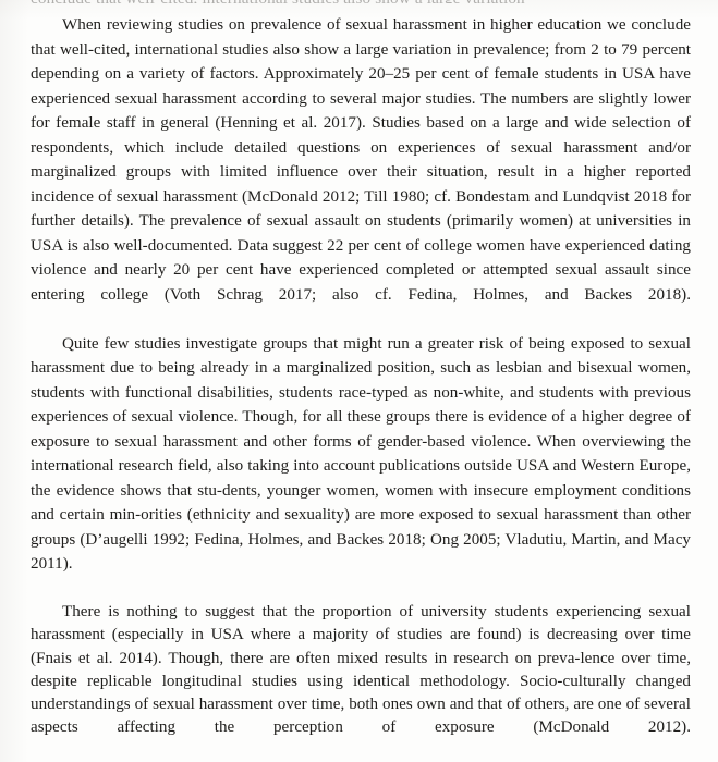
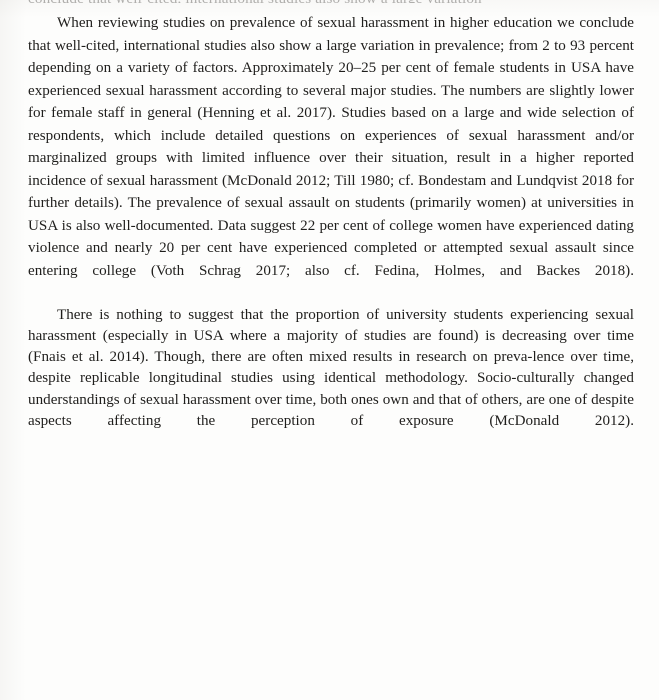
- When reviewing studies on prevalence of sexual harassment in higher education we conclude that well-cited, international studies also show a large variation in prevalence; from 2 to 79 percent depending on a variety of factors. Approximately 20–25 per cent of female students in USA have experienced sexual harassment according to several major studies. The numbers are slightly lower for female staff in general (Henning et al. 2017). Studies based on a large and wide selection of respondents, which include detailed questions on experiences of sexual harassment and/or marginalized groups with limited influence over their situation, result in a higher reported incidence of sexual harassment (McDonald 2012; Till 1980; cf. Bondestam and Lundqvist 2018 for further details). The prevalence of sexual assault on students (primarily women) at universities in USA is also well-documented. Data suggest 22 per cent of college women have experienced dating violence and nearly 20 per cent have experienced completed or attempted sexual assault since entering college (Voth Schrag 2017; also cf. Fedina, Holmes, and Backes 2018).
+ When reviewing studies on prevalence of sexual harassment in higher education we conclude that well-cited, international studies also show a large variation in prevalence; from 2 to 93 percent depending on a variety of factors. Approximately 20–25 per cent of female students in USA have experienced sexual harassment according to several major studies. The numbers are slightly lower for female staff in general (Henning et al. 2017). Studies based on a large and wide selection of respondents, which include detailed questions on experiences of sexual harassment and/or marginalized groups with limited influence over their situation, result in a higher reported incidence of sexual harassment (McDonald 2012; Till 1980; cf. Bondestam and Lundqvist 2018 for further details). The prevalence of sexual assault on students (primarily women) at universities in USA is also well-documented. Data suggest 22 per cent of college women have experienced dating violence and nearly 20 per cent have experienced completed or attempted sexual assault since entering college (Voth Schrag 2017; also cf. Fedina, Holmes, and Backes 2018).
- Quite few studies investigate groups that might run a greater risk of being exposed to sexual harassment due to being already in a marginalized position, such as lesbian and bisexual women, students with functional disabilities, students race-typed as non-white, and students with previous experiences of sexual violence. Though, for all these groups there is evidence of a higher degree of exposure to sexual harassment and other forms of gender-based violence. When overviewing the international research field, also taking into account publications outside USA and Western Europe, the evidence shows that stu-dents, younger women, women with insecure employment conditions and certain min-orities (ethnicity and sexuality) are more exposed to sexual harassment than other groups (D’augelli 1992; Fedina, Holmes, and Backes 2018; Ong 2005; Vladutiu, Martin, and Macy 2011).
- There is nothing to suggest that the proportion of university students experiencing sexual harassment (especially in USA where a majority of studies are found) is decreasing over time (Fnais et al. 2014). Though, there are often mixed results in research on preva-lence over time, despite replicable longitudinal studies using identical methodology. Socio-culturally changed understandings of sexual harassment over time, both ones own and that of others, are one of several aspects affecting the perception of exposure (McDonald 2012).
+ There is nothing to suggest that the proportion of university students experiencing sexual harassment (especially in USA where a majority of studies are found) is decreasing over time (Fnais et al. 2014). Though, there are often mixed results in research on preva-lence over time, despite replicable longitudinal studies using identical methodology. Socio-culturally changed understandings of sexual harassment over time, both ones own and that of others, are one of despite aspects affecting the perception of exposure (McDonald 2012).
